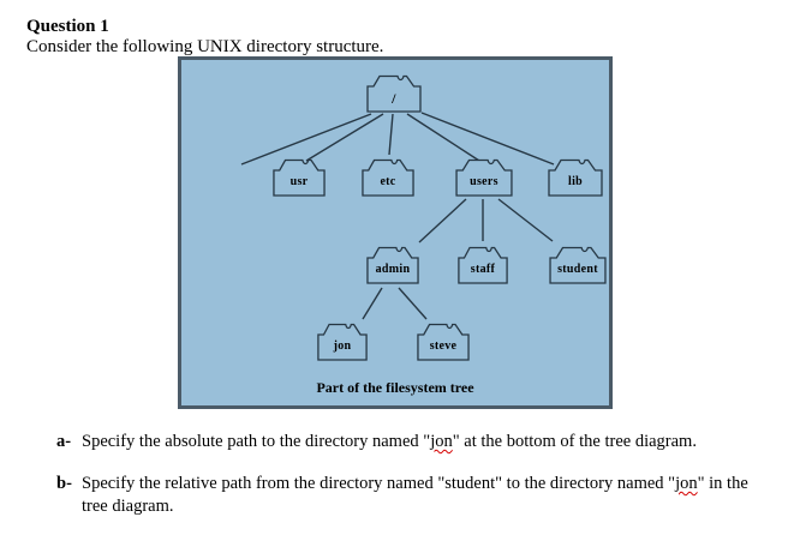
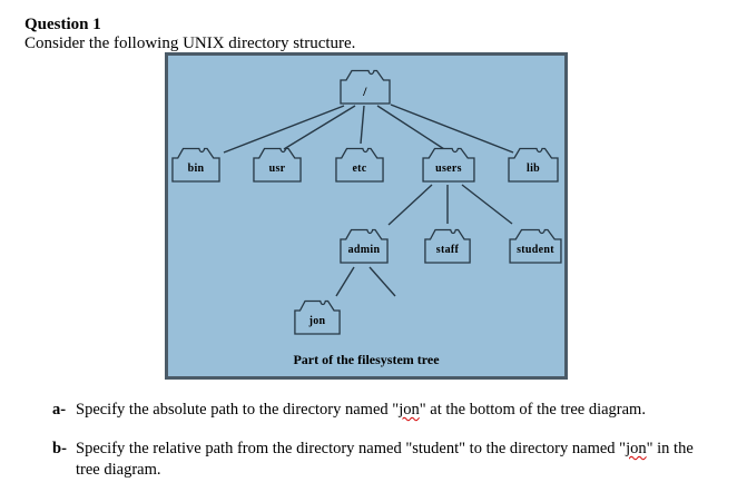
  Question 1
  Consider the following UNIX directory structure.
  /
+ bin
  usr
  etc
  users
  lib
  admin
  staff
  student
  jon
- steve
  Part of the filesystem tree
  a-
  Specify the absolute path to the directory named "jon" at the bottom of the tree diagram.
  b-
  Specify the relative path from the directory named "student" to the directory named "jon" in the tree diagram.
